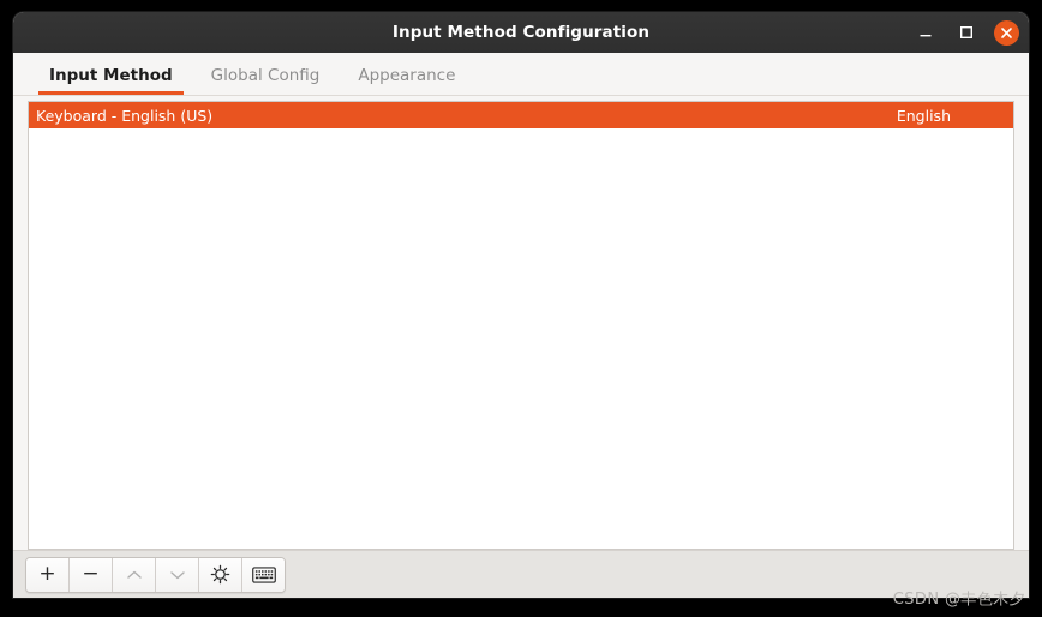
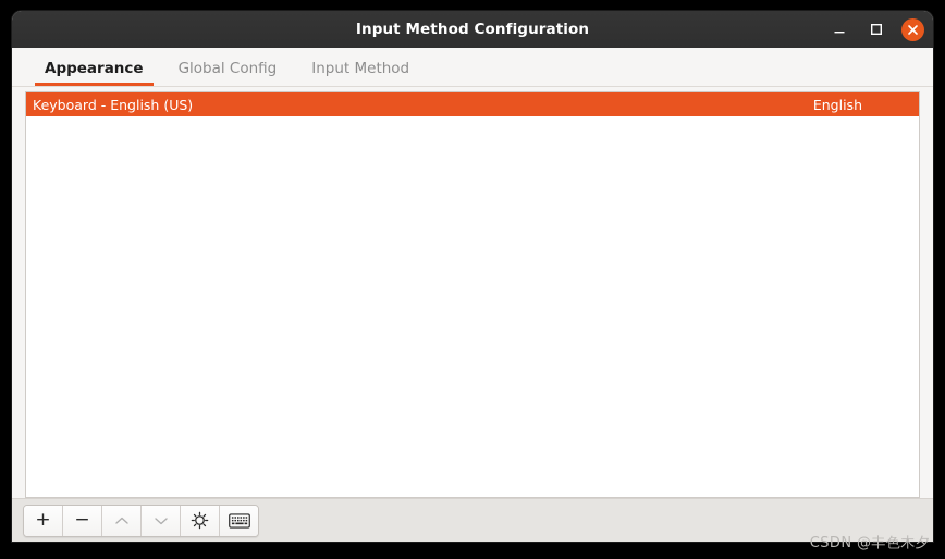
  Input Method Configuration
- Input Method
+ Appearance
  Global Config
- Appearance
+ Input Method
  Keyboard - English (US)
  English
  +
  −
  CSDN @丰色木夕
